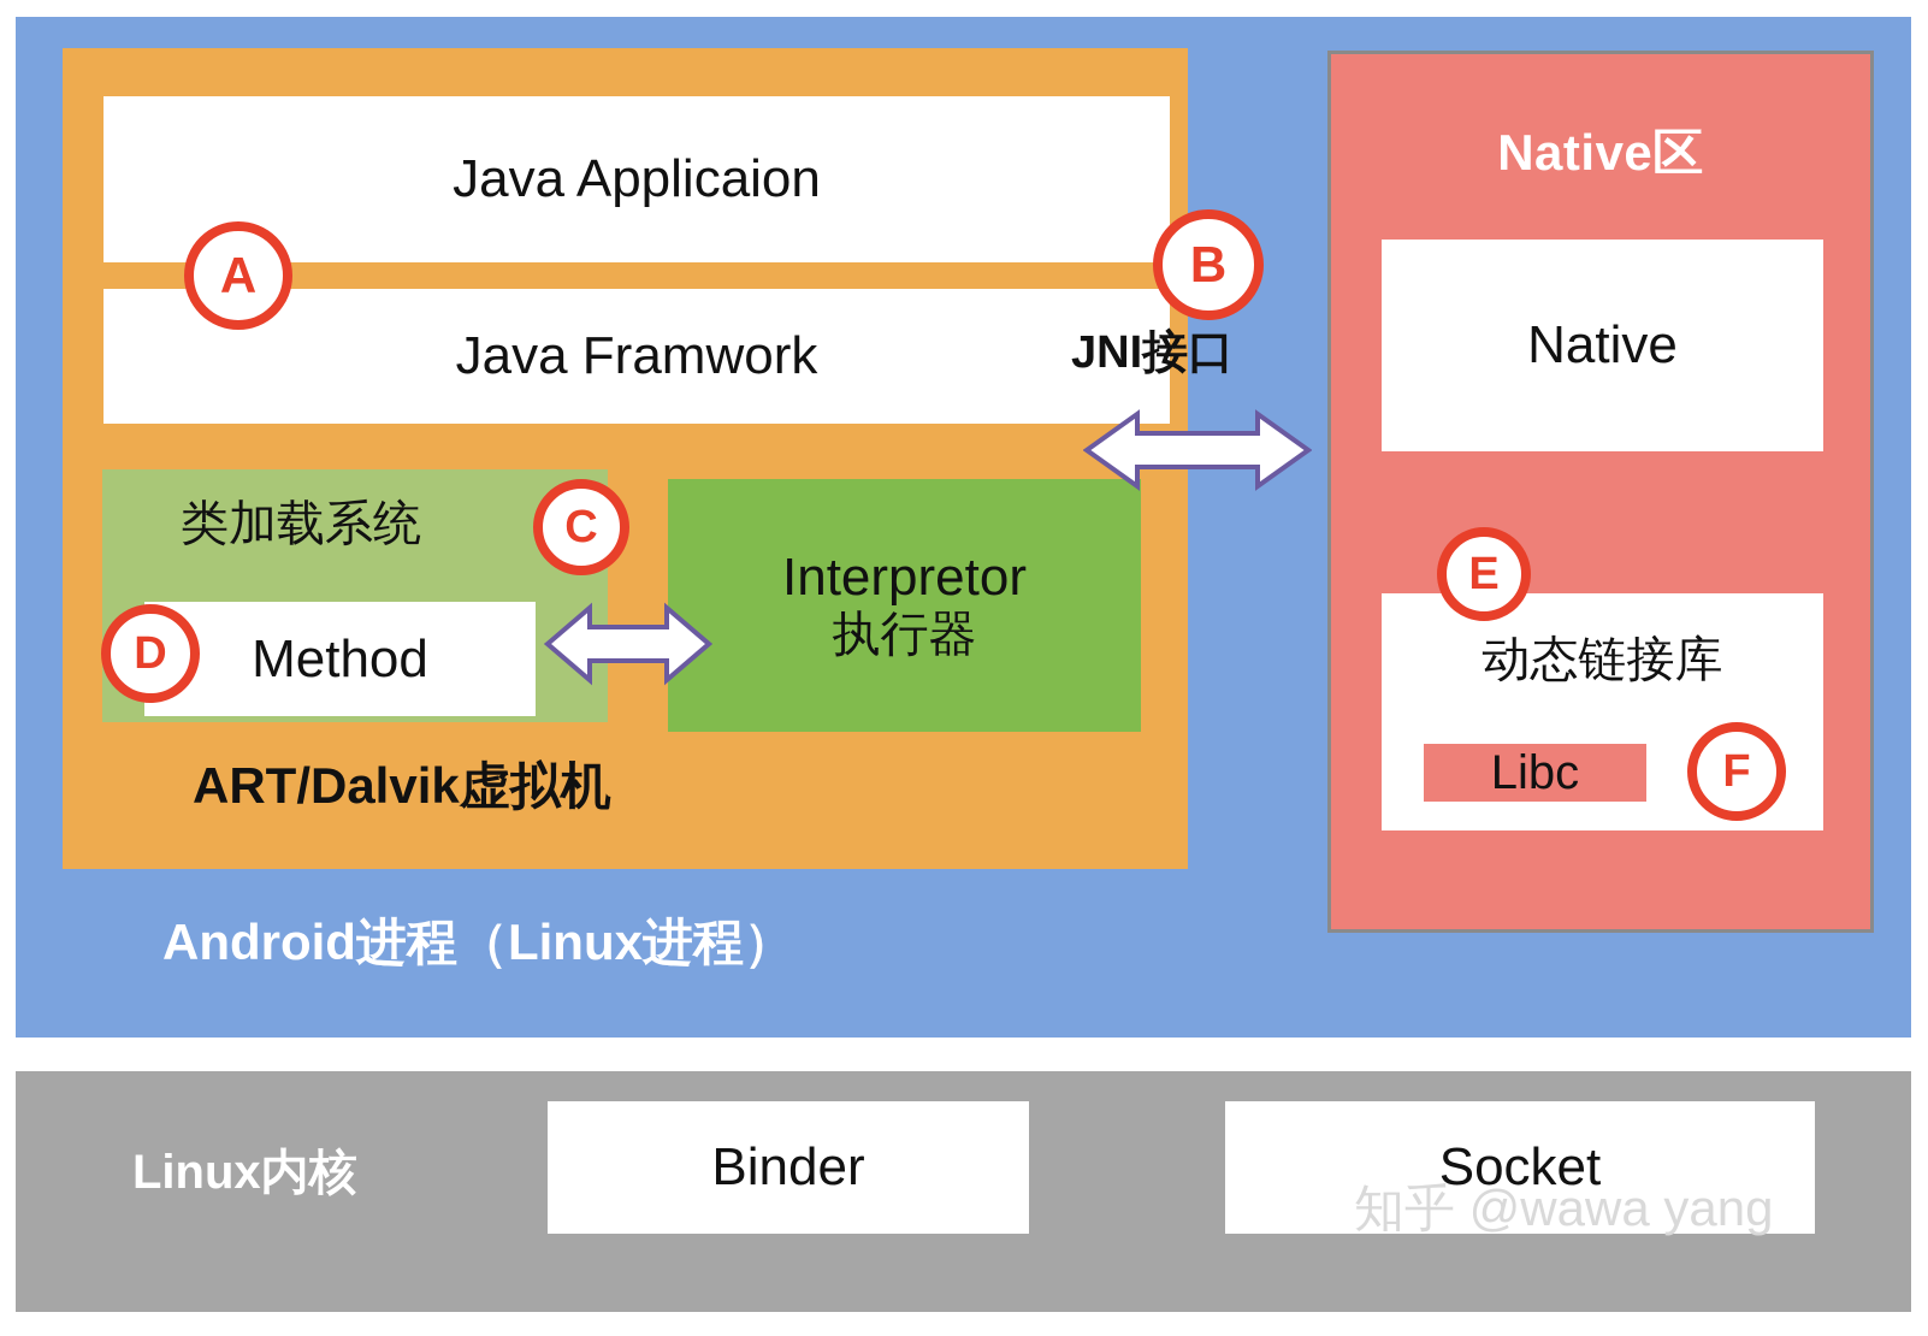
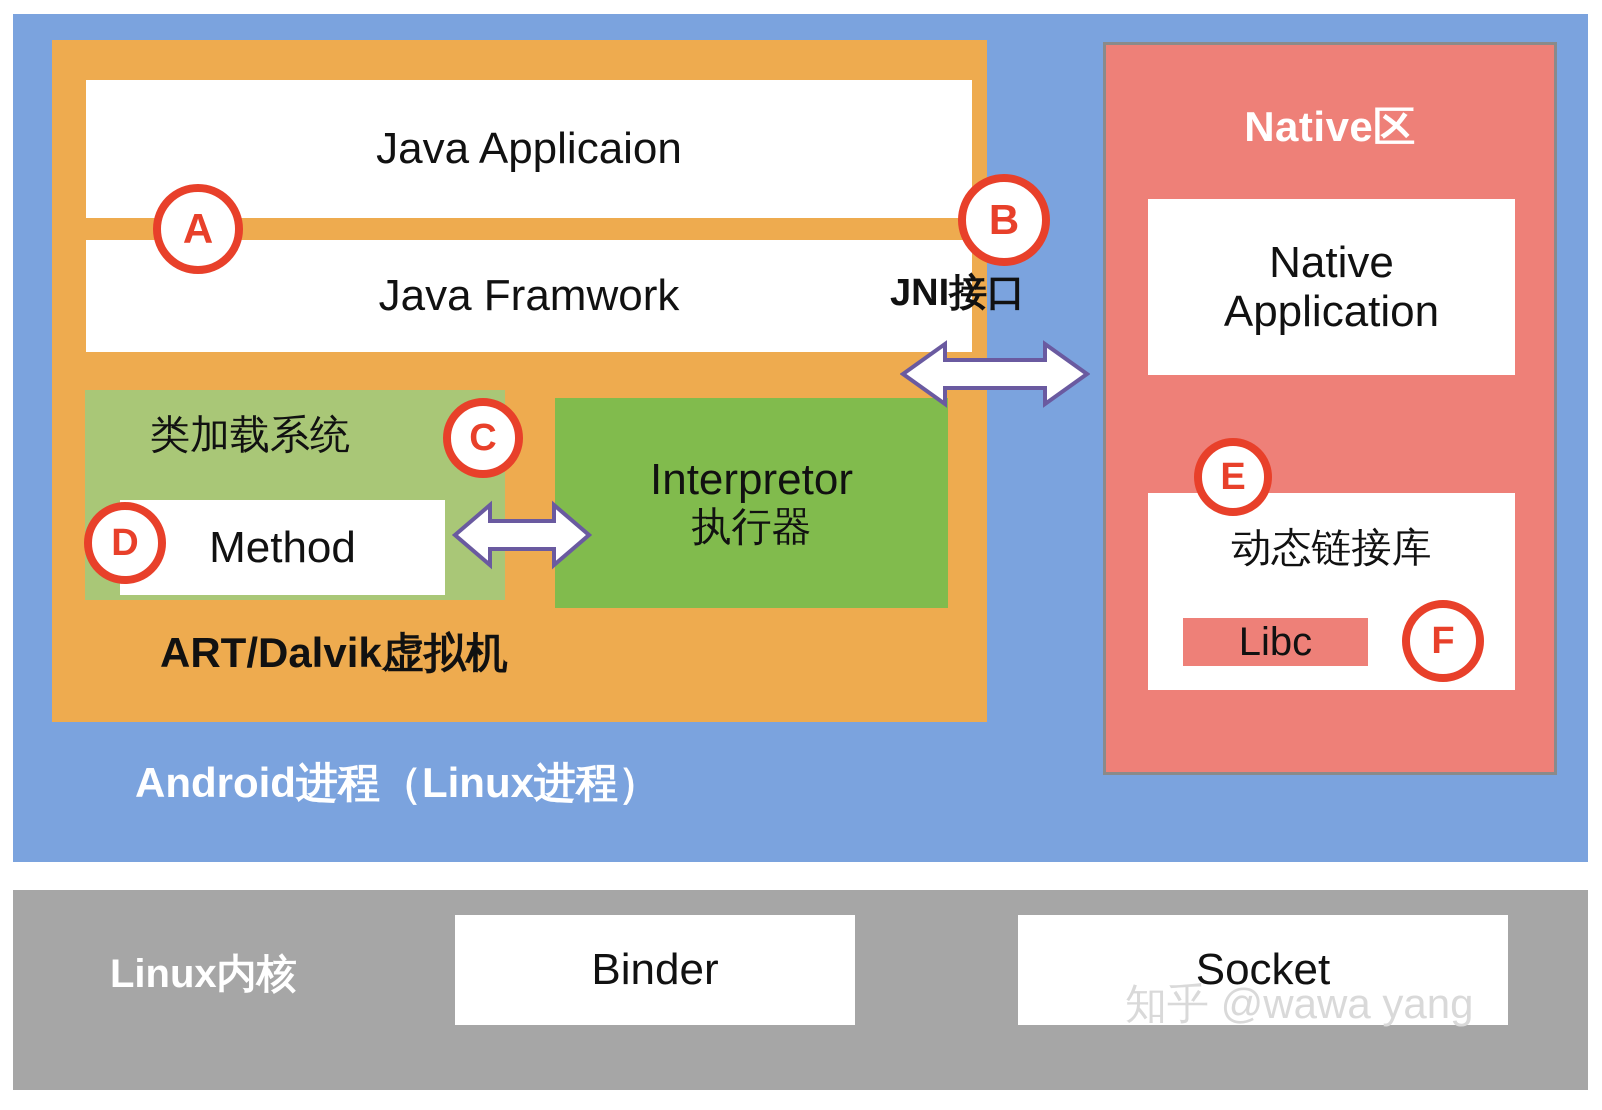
  Java Applicaion
  Java Framwork
  类加载系统
  Method
  Interpretor
  执行器
  ART/Dalvik虚拟机
  Native区
  Native
+ Application
  动态链接库
  Libc
  JNI接口
  Android进程（Linux进程）
  Linux内核
  Binder
  Socket
  A
  B
  C
  D
  E
  F
  知乎 @wawa yang
